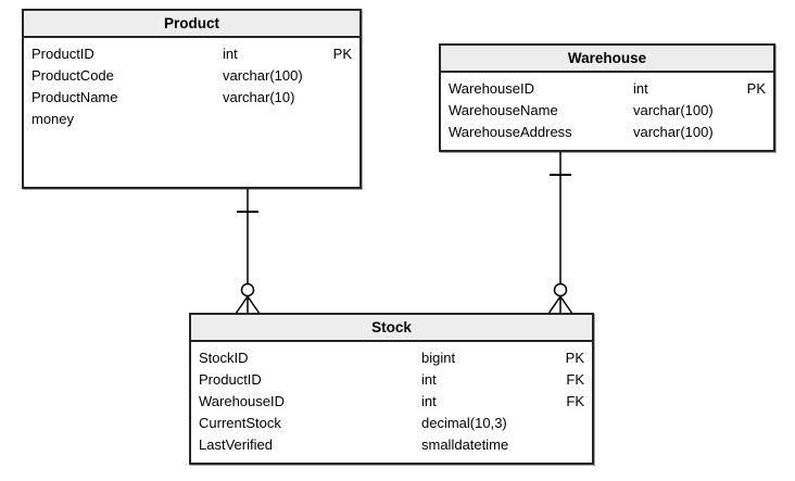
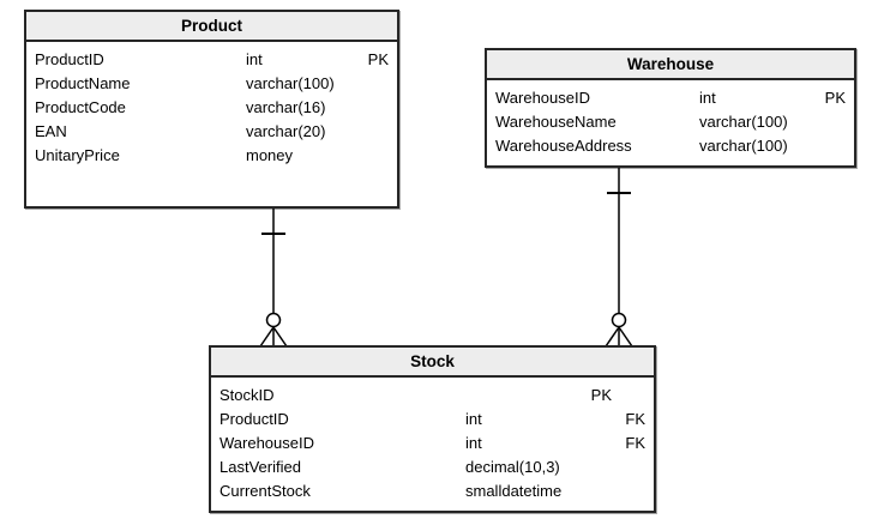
  Product
  ProductID
  int
  PK
- ProductCode
+ ProductName
  varchar(100)
- ProductName
+ ProductCode
- varchar(10)
+ varchar(16)
+ EAN
+ varchar(20)
+ UnitaryPrice
  money
  Warehouse
  WarehouseID
  int
  PK
  WarehouseName
  varchar(100)
  WarehouseAddress
  varchar(100)
  Stock
  StockID
- bigint
  PK
  ProductID
  int
  FK
  WarehouseID
  int
  FK
- CurrentStock
+ LastVerified
  decimal(10,3)
- LastVerified
+ CurrentStock
  smalldatetime
